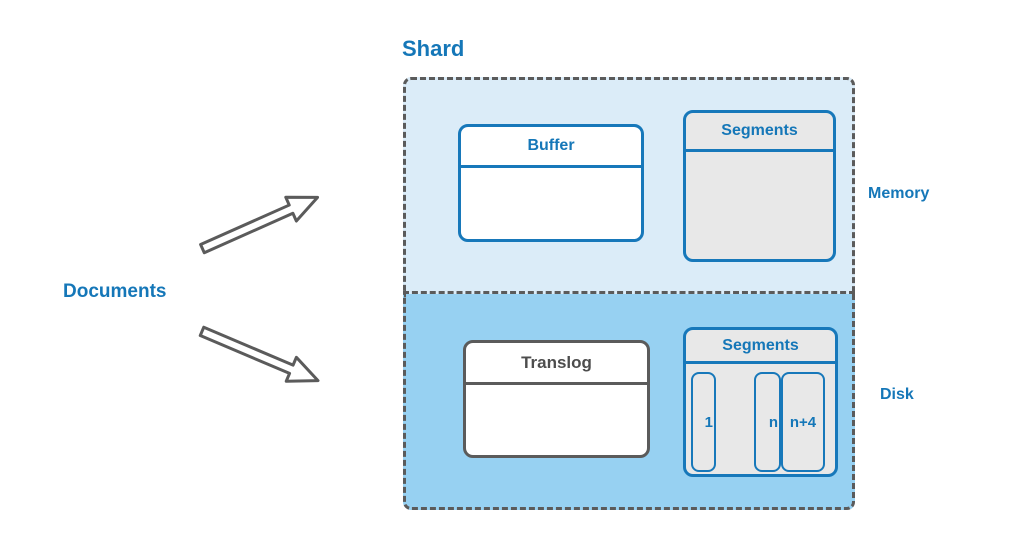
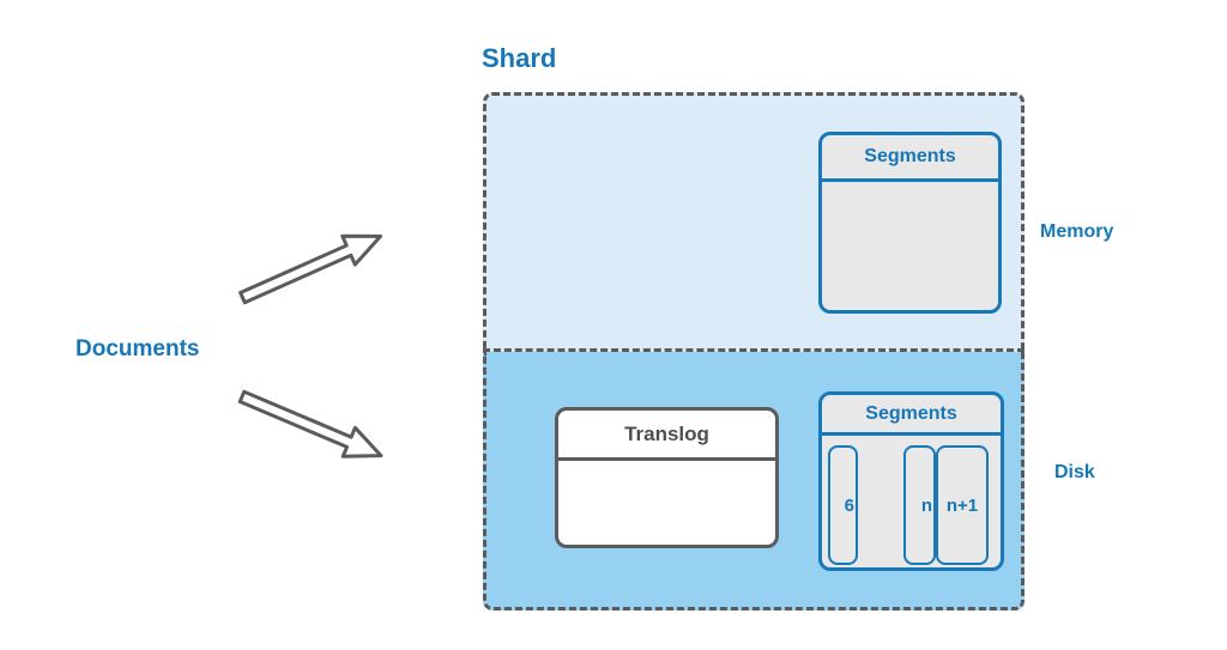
  Shard
  Documents
  Memory
  Disk
- Buffer
  Segments
  Translog
  Segments
- 1
+ 6
  n
- n+4
+ n+1
